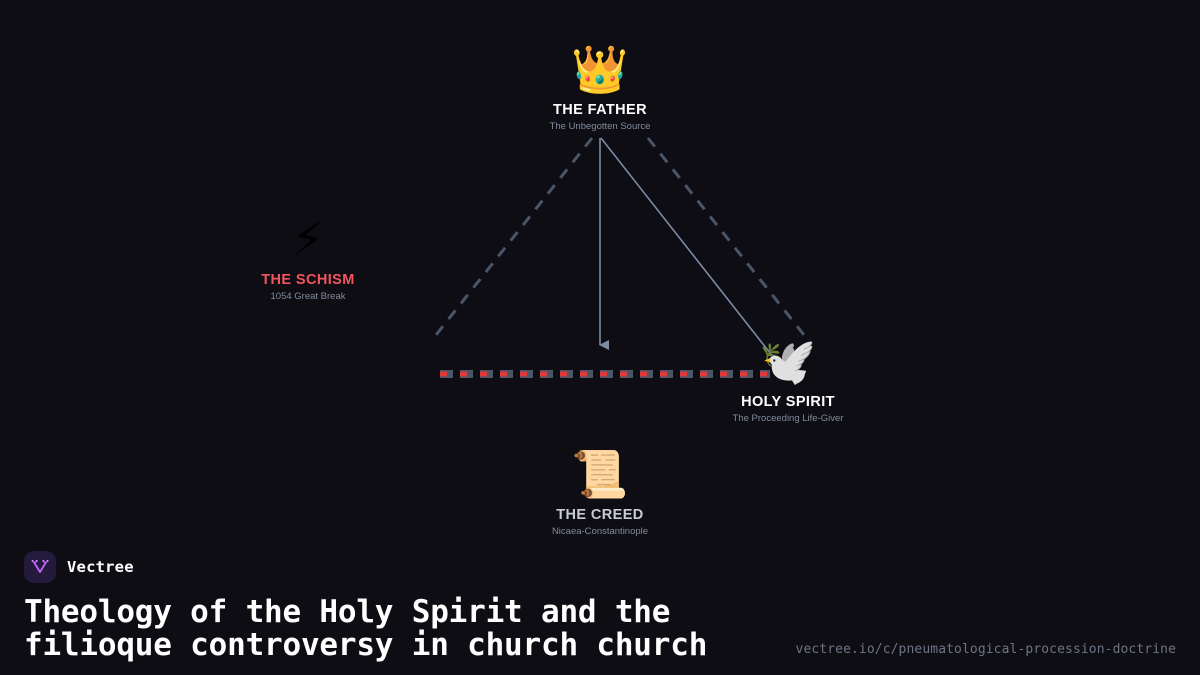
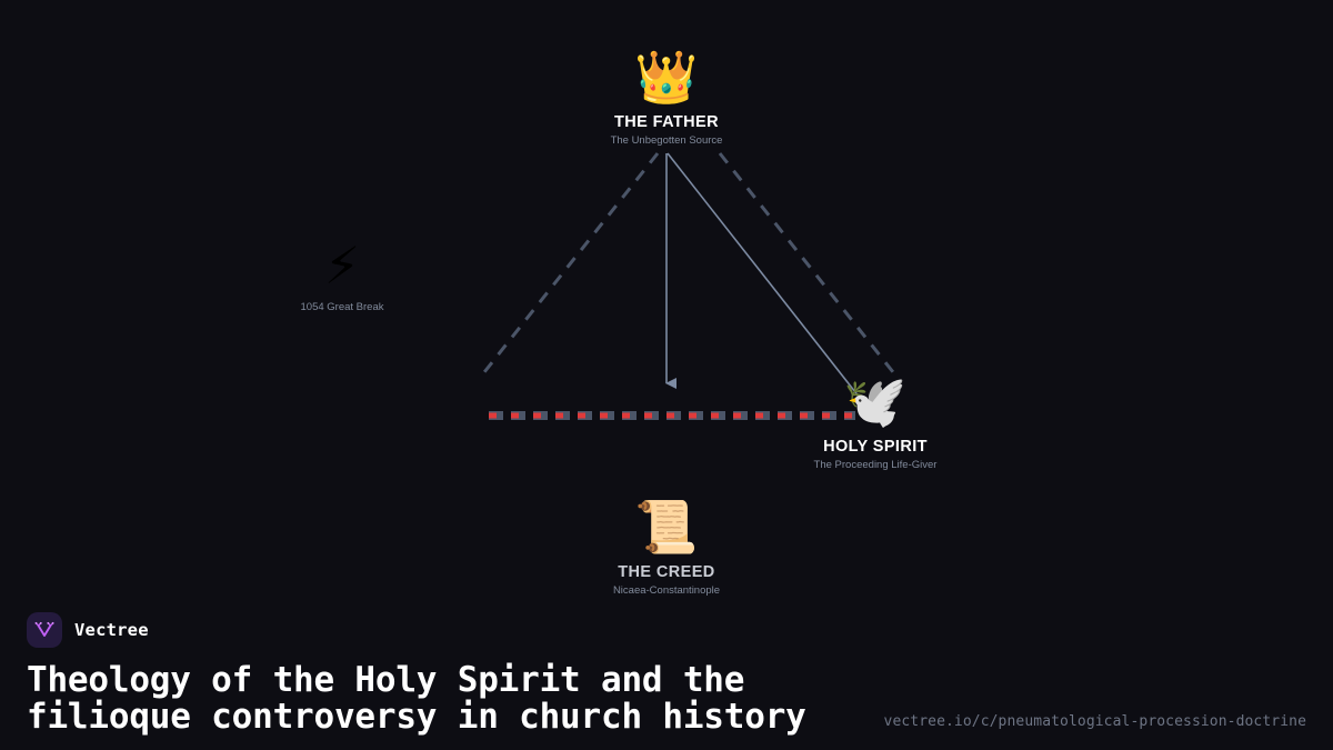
  👑
  THE FATHER
  The Unbegotten Source
- THE SCHISM
  1054 Great Break
  🕊️
  HOLY SPIRIT
  The Proceeding Life-Giver
  📜
  THE CREED
  Nicaea-Constantinople
  Vectree
- Theology of the Holy Spirit and the filioque controversy in church church
+ Theology of the Holy Spirit and the filioque controversy in church history
  vectree.io/c/pneumatological-procession-doctrine
